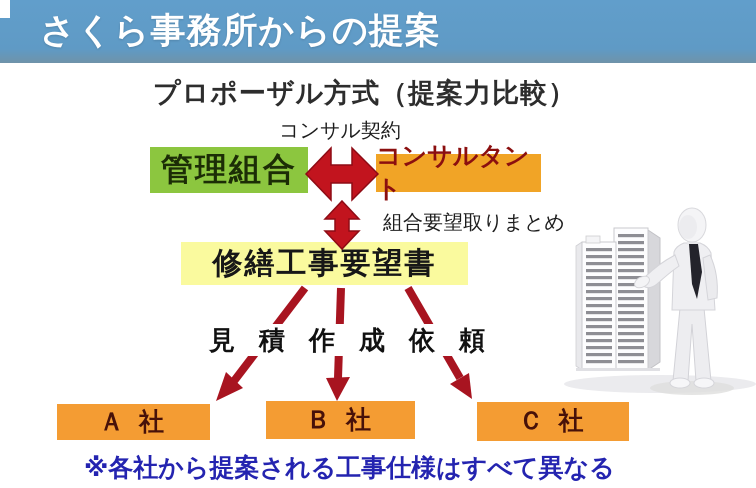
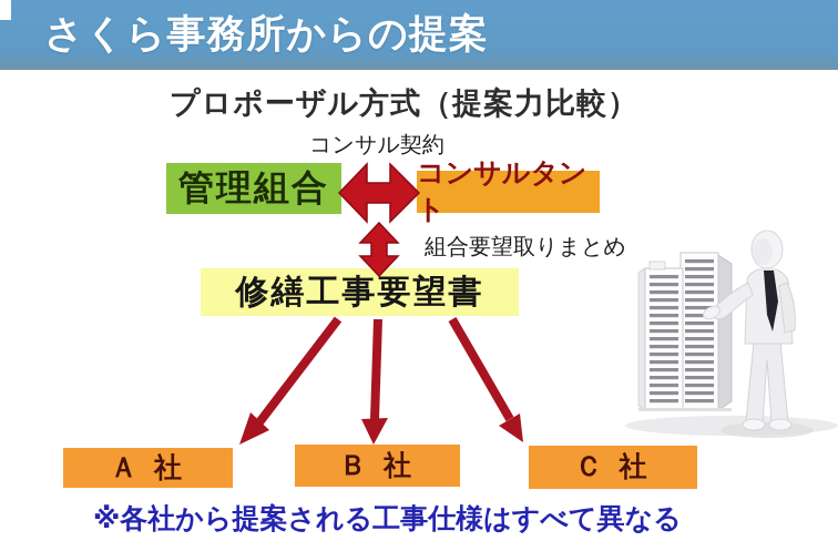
  さくら事務所からの提案
  プロポーザル方式（提案力比較）
  コンサル契約
  組合要望取りまとめ
  管理組合
  コンサルタント
  修繕工事要望書
  Ａ 社
  Ｂ 社
  Ｃ 社
- 見積作成依頼
  ※各社から提案される工事仕様はすべて異なる
